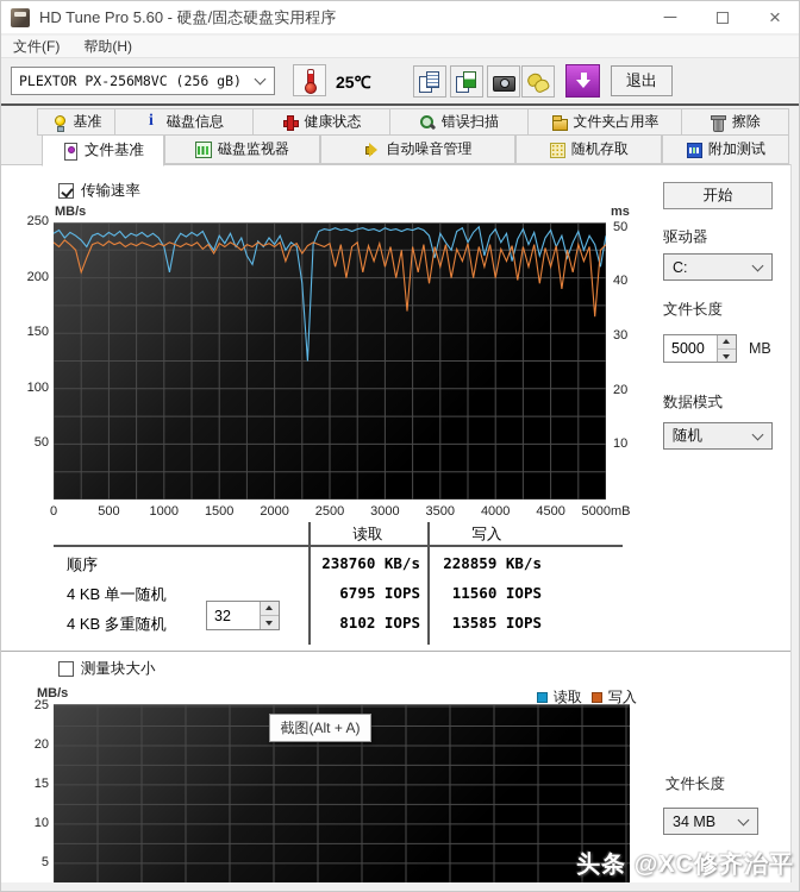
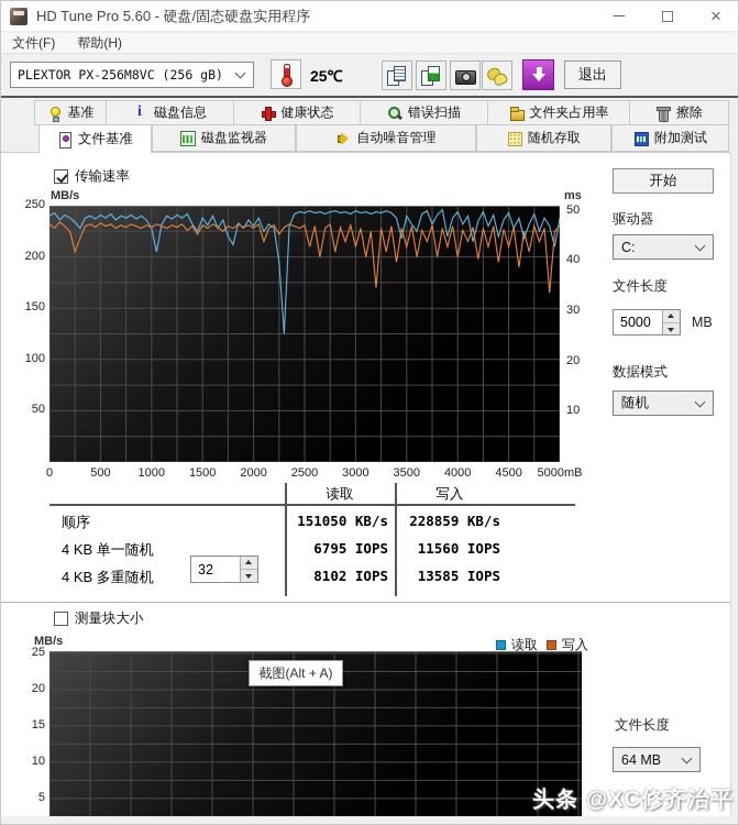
  HD Tune Pro 5.60 - 硬盘/固态硬盘实用程序
  ─
  ×
  文件(F)
  帮助(H)
  PLEXTOR PX-256M8VC (256 gB)
  25℃
  退出
  基准
  磁盘信息
  健康状态
  错误扫描
  文件夹占用率
  擦除
  文件基准
  磁盘监视器
  自动噪音管理
  随机存取
  附加测试
  传输速率
  MB/s
  ms
  250
  200
  150
  100
  50
  50
  40
  30
  20
  10
  0
  500
  1000
  1500
  2000
  2500
  3000
  3500
  4000
  4500
  5000mB
  读取
  写入
  顺序
- 238760 KB/s
+ 151050 KB/s
  228859 KB/s
  4 KB 单一随机
  6795 IOPS
  11560 IOPS
  4 KB 多重随机
  32
  8102 IOPS
  13585 IOPS
  测量块大小
  MB/s
  读取
  写入
  25
  20
  15
  10
  5
  截图(Alt + A)
  开始
  驱动器
  C:
  文件长度
  5000
  MB
  数据模式
  随机
  文件长度
- 34 MB
+ 64 MB
  头条 @XC修齐治平
